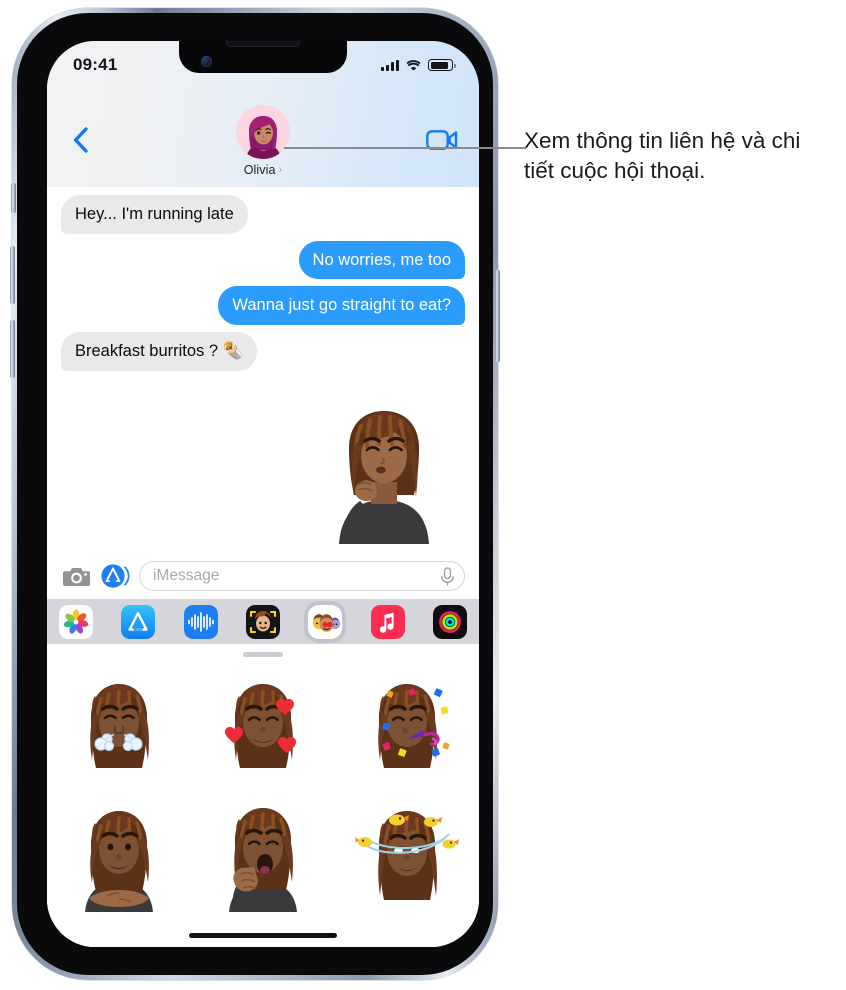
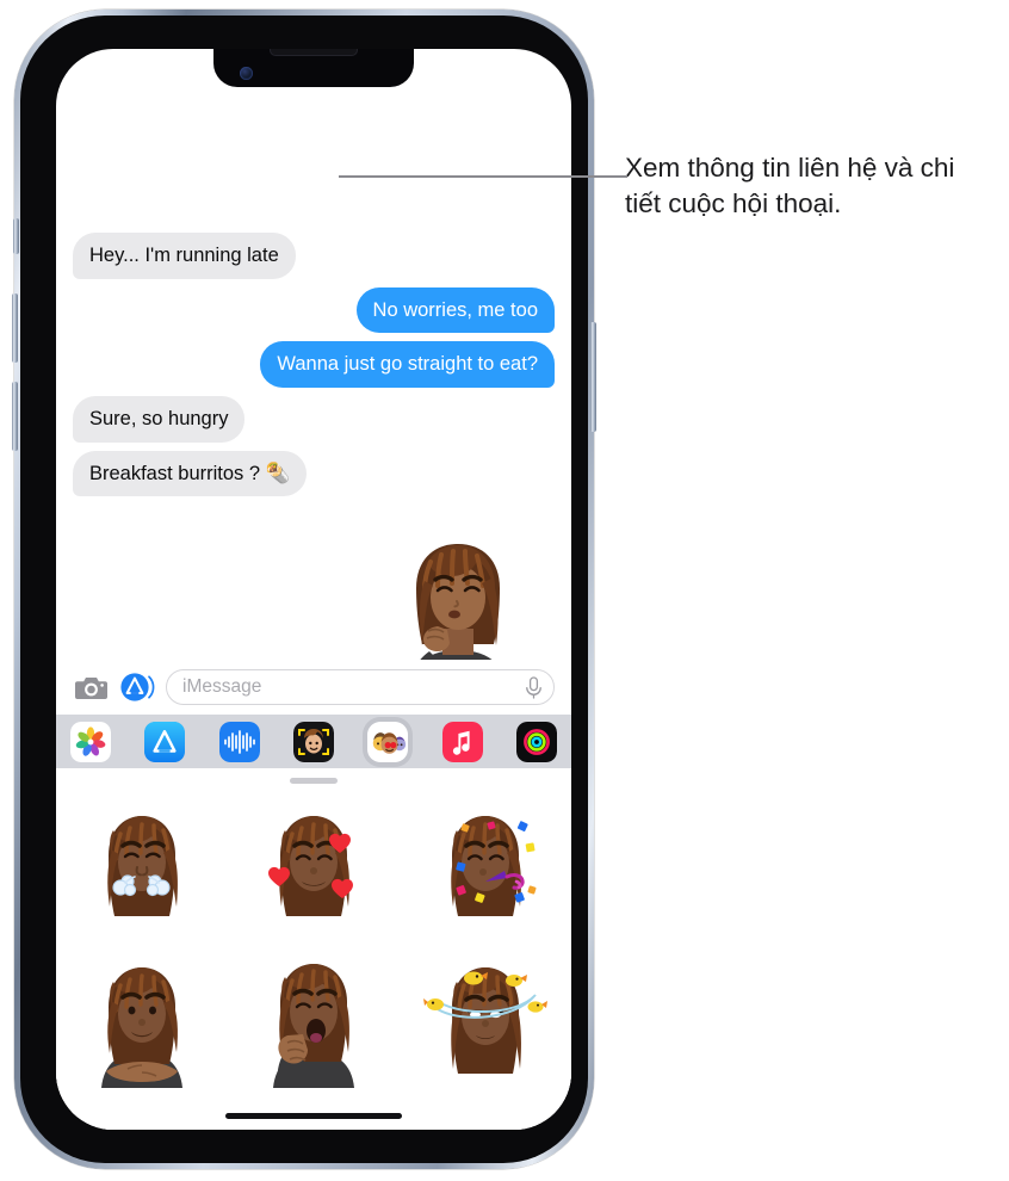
- 09:41
- Olivia
- ›
  Hey... I'm running late
  No worries, me too
  Wanna just go straight to eat?
+ Sure, so hungry
  Breakfast burritos ? 🌯
  iMessage
  Xem thông tin liên hệ và chi tiết cuộc hội thoại.
